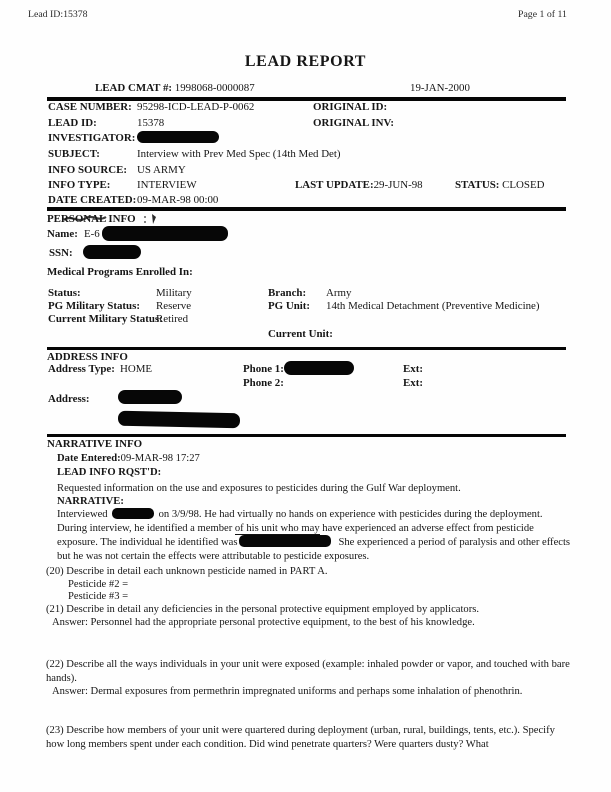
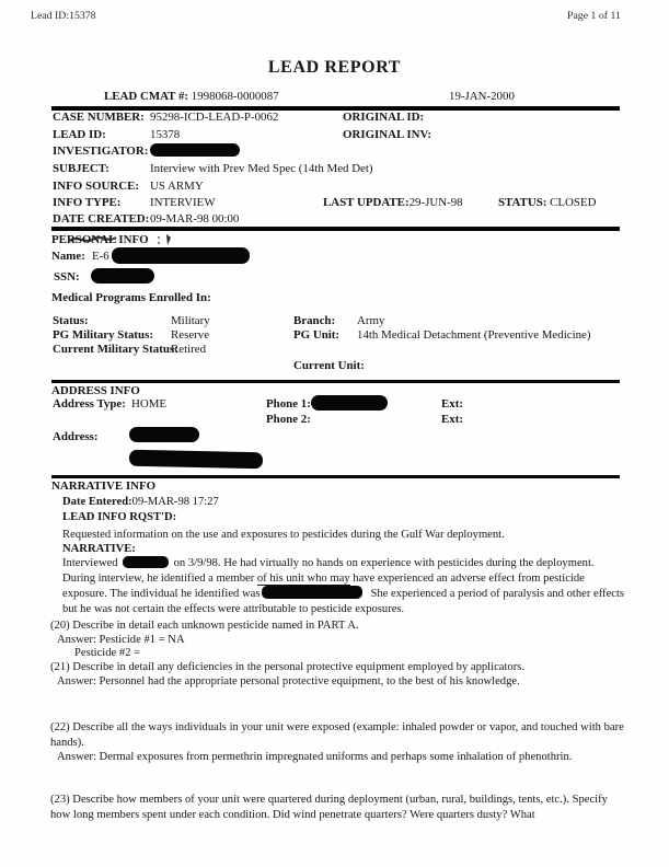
  Lead ID:15378
  Page 1 of 11
  LEAD REPORT
  LEAD CMAT #: 1998068-0000087
  19-JAN-2000
  CASE NUMBER:
  95298-ICD-LEAD-P-0062
  ORIGINAL ID:
  LEAD ID:
  15378
  ORIGINAL INV:
  INVESTIGATOR:
  SUBJECT:
  Interview with Prev Med Spec (14th Med Det)
  INFO SOURCE:
  US ARMY
  INFO TYPE:
  INTERVIEW
  LAST UPDATE:29-JUN-98
  STATUS: CLOSED
  DATE CREATED:
  09-MAR-98 00:00
  PERSONAL INFO
  Name:
  E-6
  SSN:
  Medical Programs Enrolled In:
  Status:
  Military
  Branch:
  Army
  PG Military Status:
  Reserve
  PG Unit:
  14th Medical Detachment (Preventive Medicine)
  Current Military Status:
  Retired
  Current Unit:
  ADDRESS INFO
  Address Type:
  HOME
  Phone 1:
  Ext:
  Phone 2:
  Ext:
  Address:
  NARRATIVE INFO
  Date Entered:09-MAR-98 17:27
  LEAD INFO RQST'D:
  Requested information on the use and exposures to pesticides during the Gulf War deployment.
  NARRATIVE:
  Interviewed on 3/9/98. He had virtually no hands on experience with pesticides during the deployment. During interview, he identified a member of his unit who may have experienced an adverse effect from pesticide exposure. The individual he identified was She experienced a period of paralysis and other effects but he was not certain the effects were attributable to pesticide exposures.
  (20) Describe in detail each unknown pesticide named in PART A.
+ Answer: Pesticide #1 = NA
  Pesticide #2 =
- Pesticide #3 =
  (21) Describe in detail any deficiencies in the personal protective equipment employed by applicators.
  Answer: Personnel had the appropriate personal protective equipment, to the best of his knowledge.
  (22) Describe all the ways individuals in your unit were exposed (example: inhaled powder or vapor, and touched with bare hands).
  Answer: Dermal exposures from permethrin impregnated uniforms and perhaps some inhalation of phenothrin.
  (23) Describe how members of your unit were quartered during deployment (urban, rural, buildings, tents, etc.). Specify how long members spent under each condition. Did wind penetrate quarters? Were quarters dusty? What
